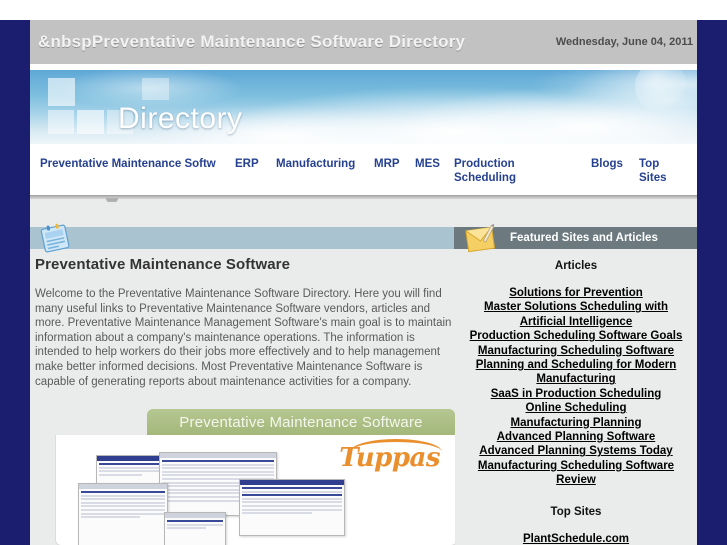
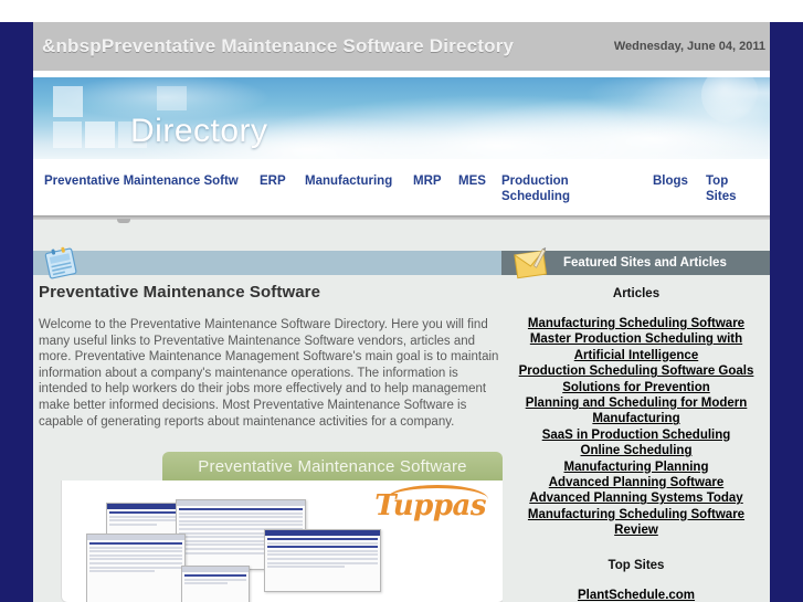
  &nbspPreventative Maintenance Software Directory
  Wednesday, June 04, 2011
  Directory
  Preventative Maintenance Softw
  ERP
  Manufacturing
  MRP
  MES
  Production Scheduling
  Blogs
  Top Sites
  Featured Sites and Articles
  Preventative Maintenance Software
  Welcome to the Preventative Maintenance Software Directory. Here you will find many useful links to Preventative Maintenance Software vendors, articles and more. Preventative Maintenance Management Software's main goal is to maintain information about a company's maintenance operations. The information is intended to help workers do their jobs more effectively and to help management make better informed decisions. Most Preventative Maintenance Software is capable of generating reports about maintenance activities for a company.
  Preventative Maintenance Software
  Tuppas
  Articles
- Solutions for Prevention
+ Manufacturing Scheduling Software
- Master Solutions Scheduling with Artificial Intelligence
+ Master Production Scheduling with Artificial Intelligence
  Production Scheduling Software Goals
- Manufacturing Scheduling Software
+ Solutions for Prevention
  Planning and Scheduling for Modern Manufacturing
  SaaS in Production Scheduling
  Online Scheduling
  Manufacturing Planning
  Advanced Planning Software
  Advanced Planning Systems Today
  Manufacturing Scheduling Software Review
  Top Sites
  PlantSchedule.com
